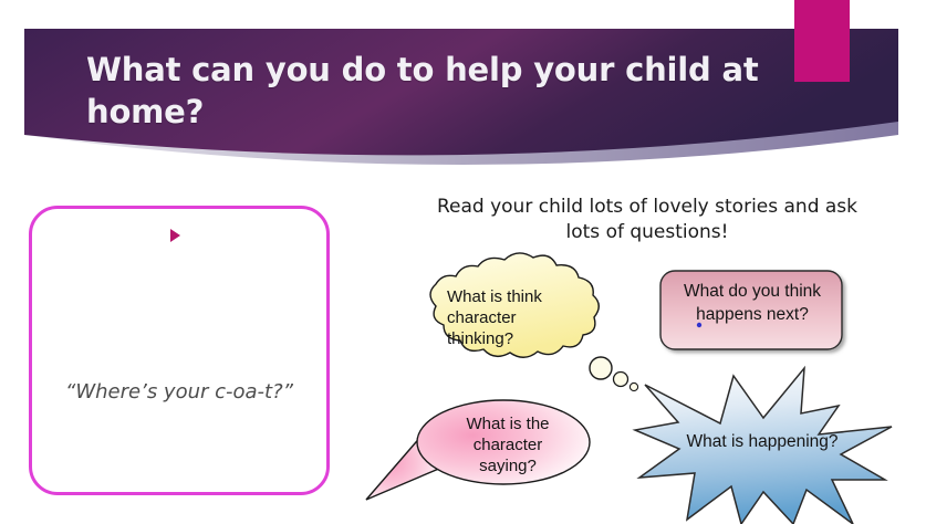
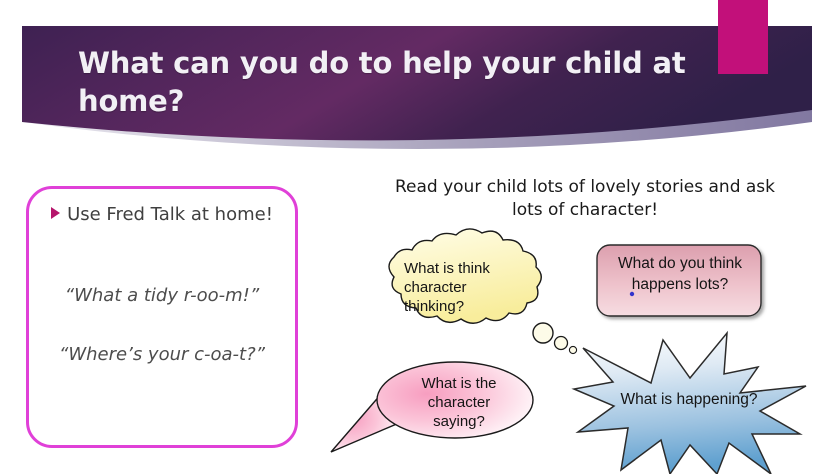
  What can you do to help your child at home?
+ Use Fred Talk at home!
+ “What a tidy r-oo-m!”
  “Where’s your c-oa-t?”
- Read your child lots of lovely stories and ask lots of questions!
+ Read your child lots of lovely stories and ask lots of character!
  What is think character thinking?
- What do you think happens next?
+ What do you think happens lots?
  What is the character saying?
  What is happening?
